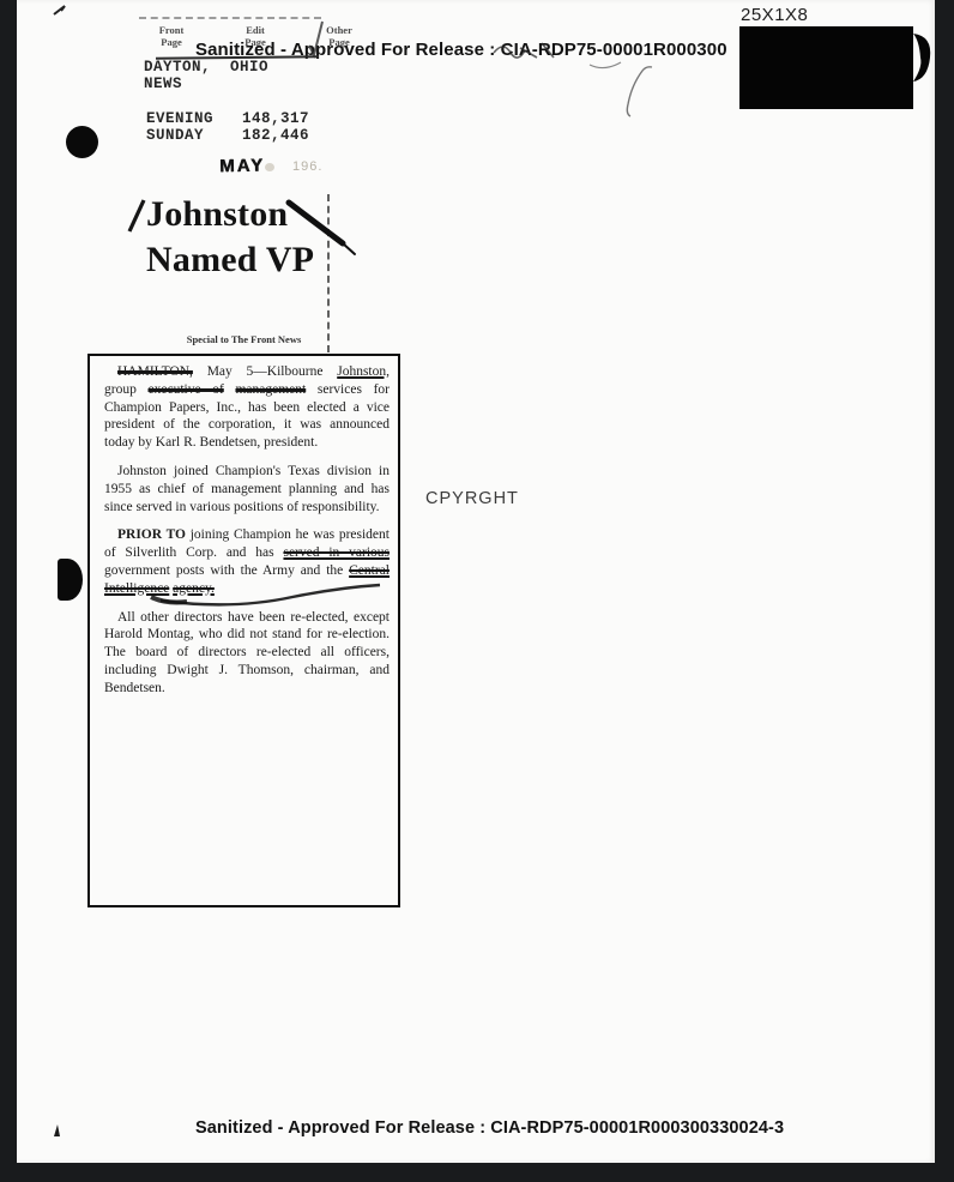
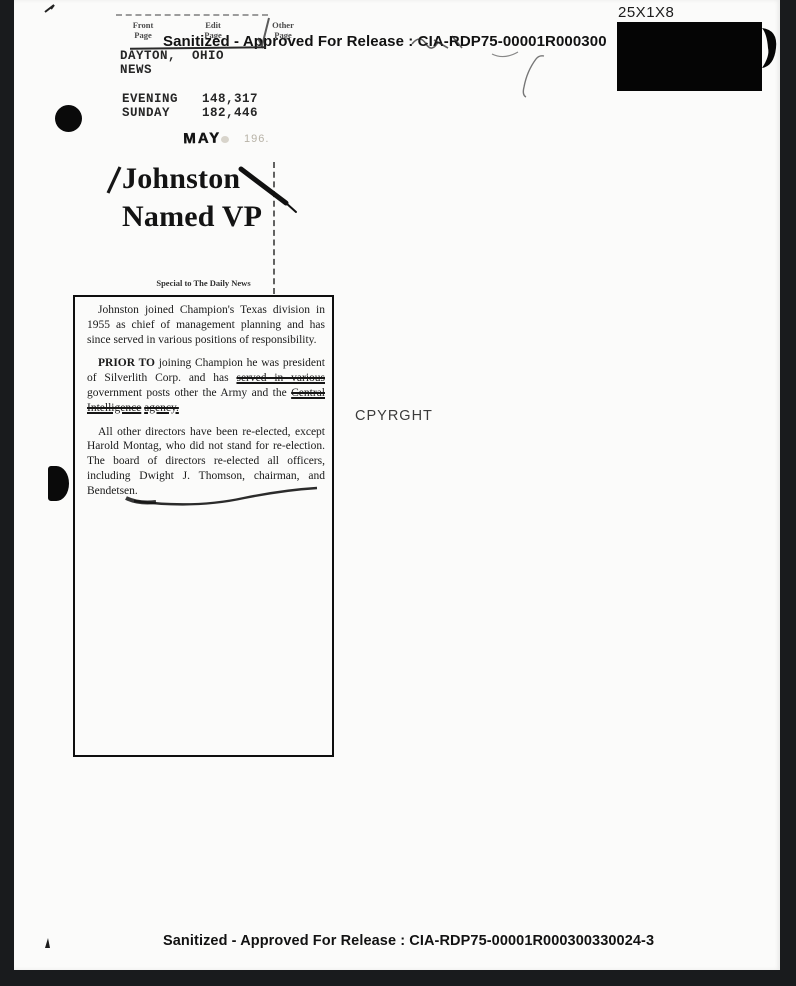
  25X1X8
  Front
  Page
  Edit
  Page
  Other
  Page
  Sanitized - Approved For Release : CIA-RDP75-00001R000300
  DAYTON, OHIO
  NEWS
  EVENING 148,317
  SUNDAY 182,446
  MAY
  196.
  Johnston
  Named VP
- Special to The Front News
+ Special to The Daily News
- HAMILTON, May 5—Kilbourne Johnston, group executive of management services for Champion Papers, Inc., has been elected a vice president of the corporation, it was announced today by Karl R. Bendetsen, president.
  Johnston joined Champion's Texas division in 1955 as chief of management planning and has since served in various positions of responsibility.
- PRIOR TO joining Champion he was president of Silverlith Corp. and has served in various government posts with the Army and the Central Intelligence agency.
+ PRIOR TO joining Champion he was president of Silverlith Corp. and has served in various government posts other the Army and the Central Intelligence agency.
  All other directors have been re-elected, except Harold Montag, who did not stand for re-election. The board of directors re-elected all officers, including Dwight J. Thomson, chairman, and Bendetsen.
  CPYRGHT
  Sanitized - Approved For Release : CIA-RDP75-00001R000300330024-3
